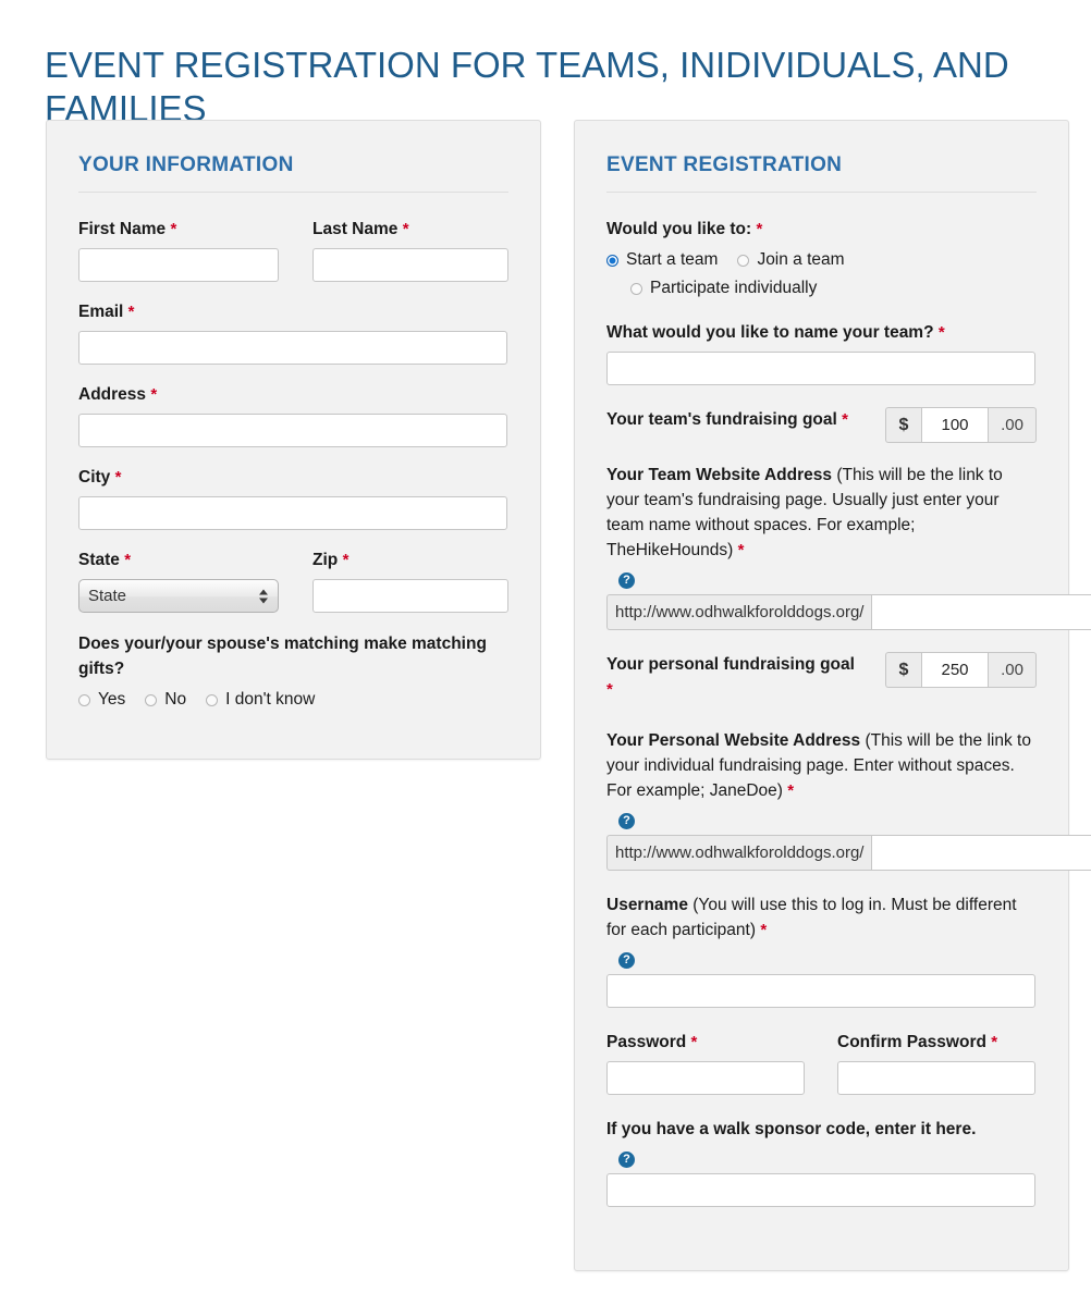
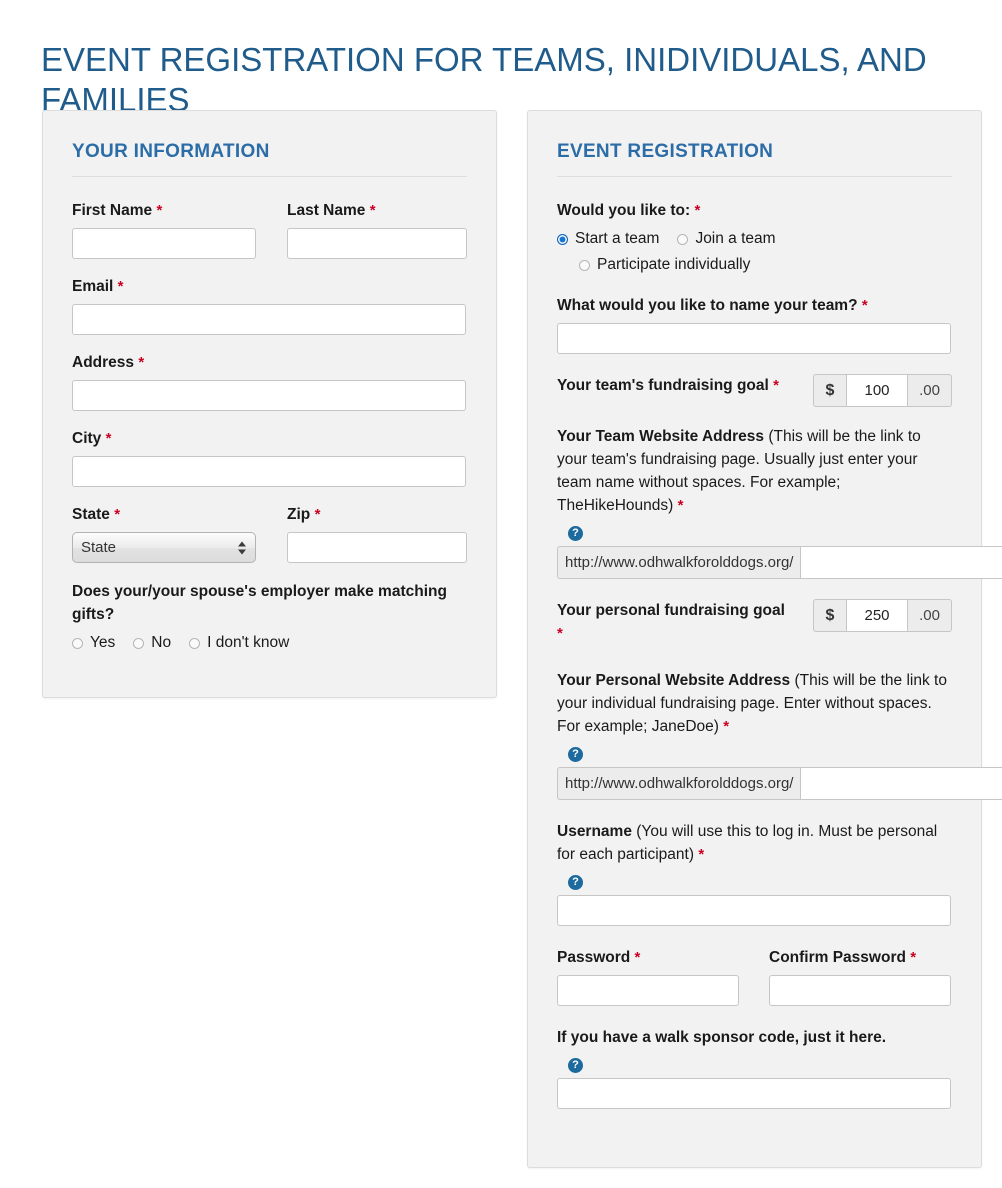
  EVENT REGISTRATION FOR TEAMS, INIDIVIDUALS, AND FAMILIES
  YOUR INFORMATION
  First Name *
  Last Name *
  Email *
  Address *
  City *
  State *
  State
  Zip *
- Does your/your spouse's matching make matching gifts?
+ Does your/your spouse's employer make matching gifts?
  Yes
  No
  I don't know
  EVENT REGISTRATION
  Would you like to: *
  Start a team
  Join a team
  Participate individually
  What would you like to name your team? *
  Your team's fundraising goal *
  $
  100
  .00
  Your Team Website Address (This will be the link to your team's fundraising page. Usually just enter your team name without spaces. For example; TheHikeHounds) *
  ?
  http://www.odhwalkforolddogs.org/
  Your personal fundraising goal *
  $
  250
  .00
  Your Personal Website Address (This will be the link to your individual fundraising page. Enter without spaces. For example; JaneDoe) *
  ?
  http://www.odhwalkforolddogs.org/
- Username (You will use this to log in. Must be different for each participant) *
+ Username (You will use this to log in. Must be personal for each participant) *
  ?
  Password *
  Confirm Password *
- If you have a walk sponsor code, enter it here.
+ If you have a walk sponsor code, just it here.
  ?
